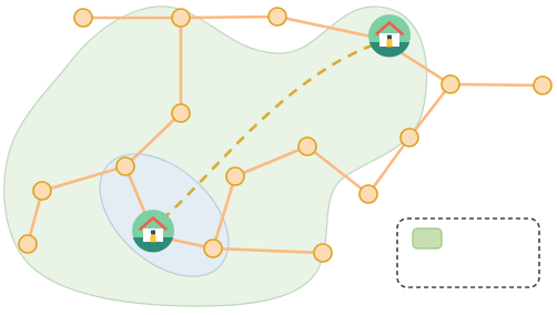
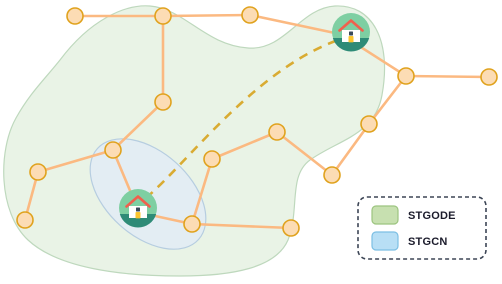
+ STGODE
+ STGCN
